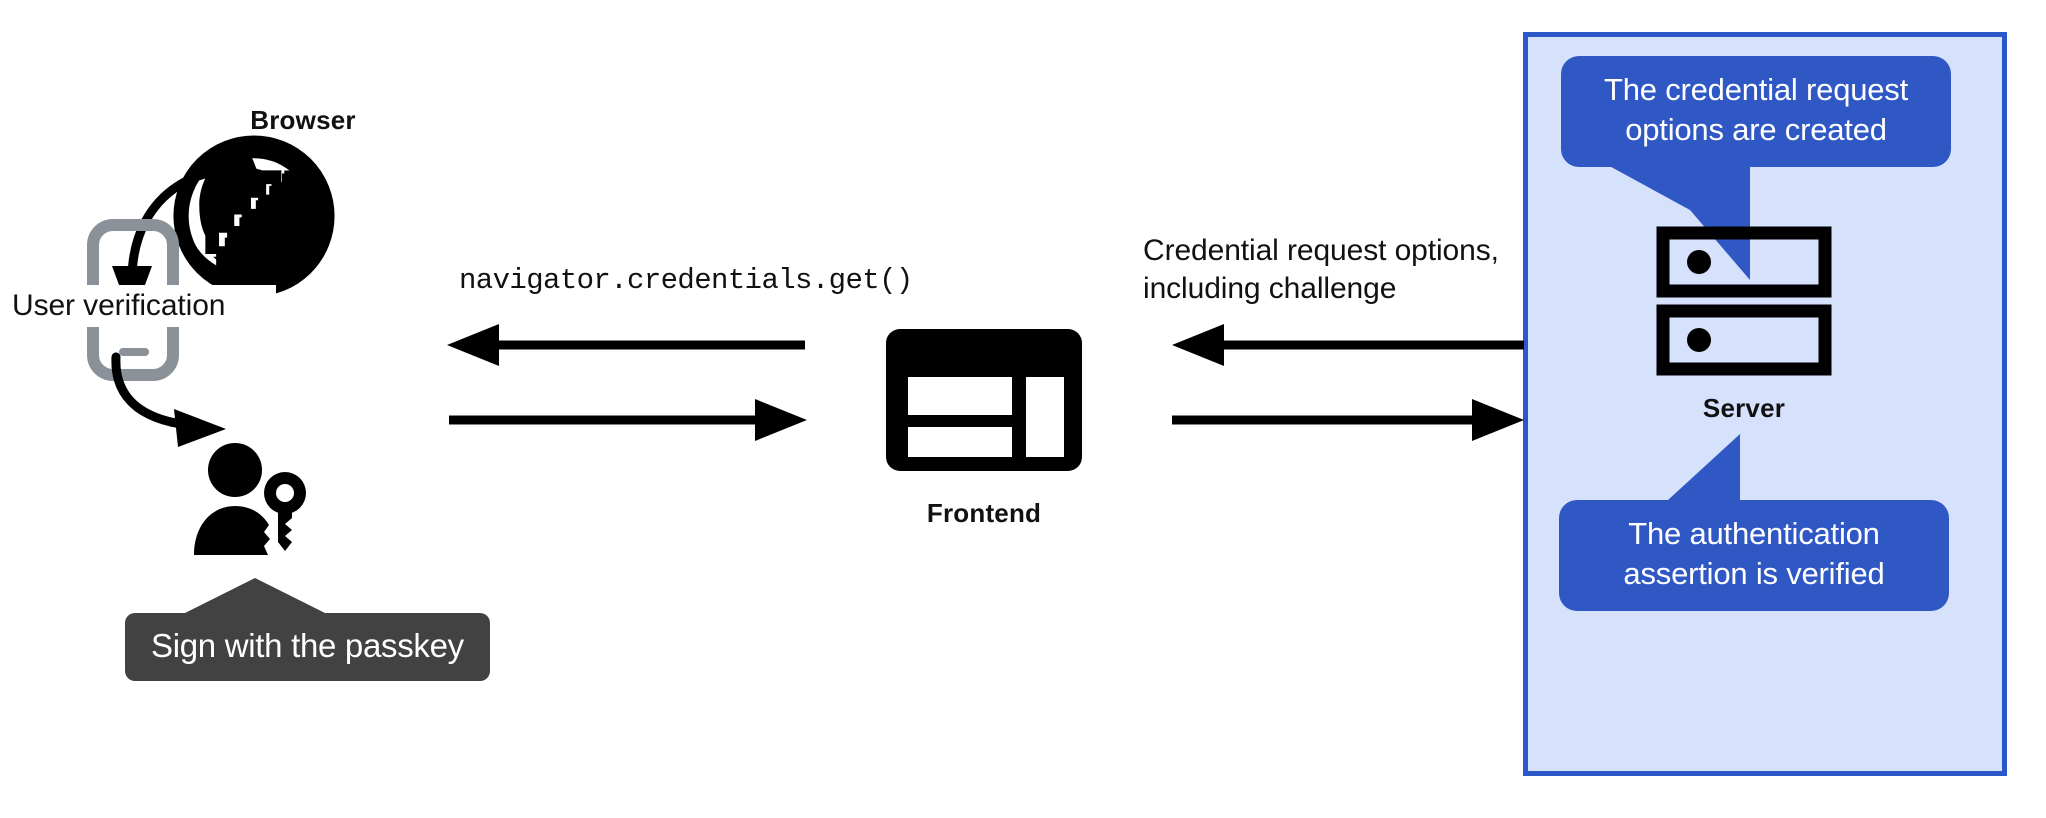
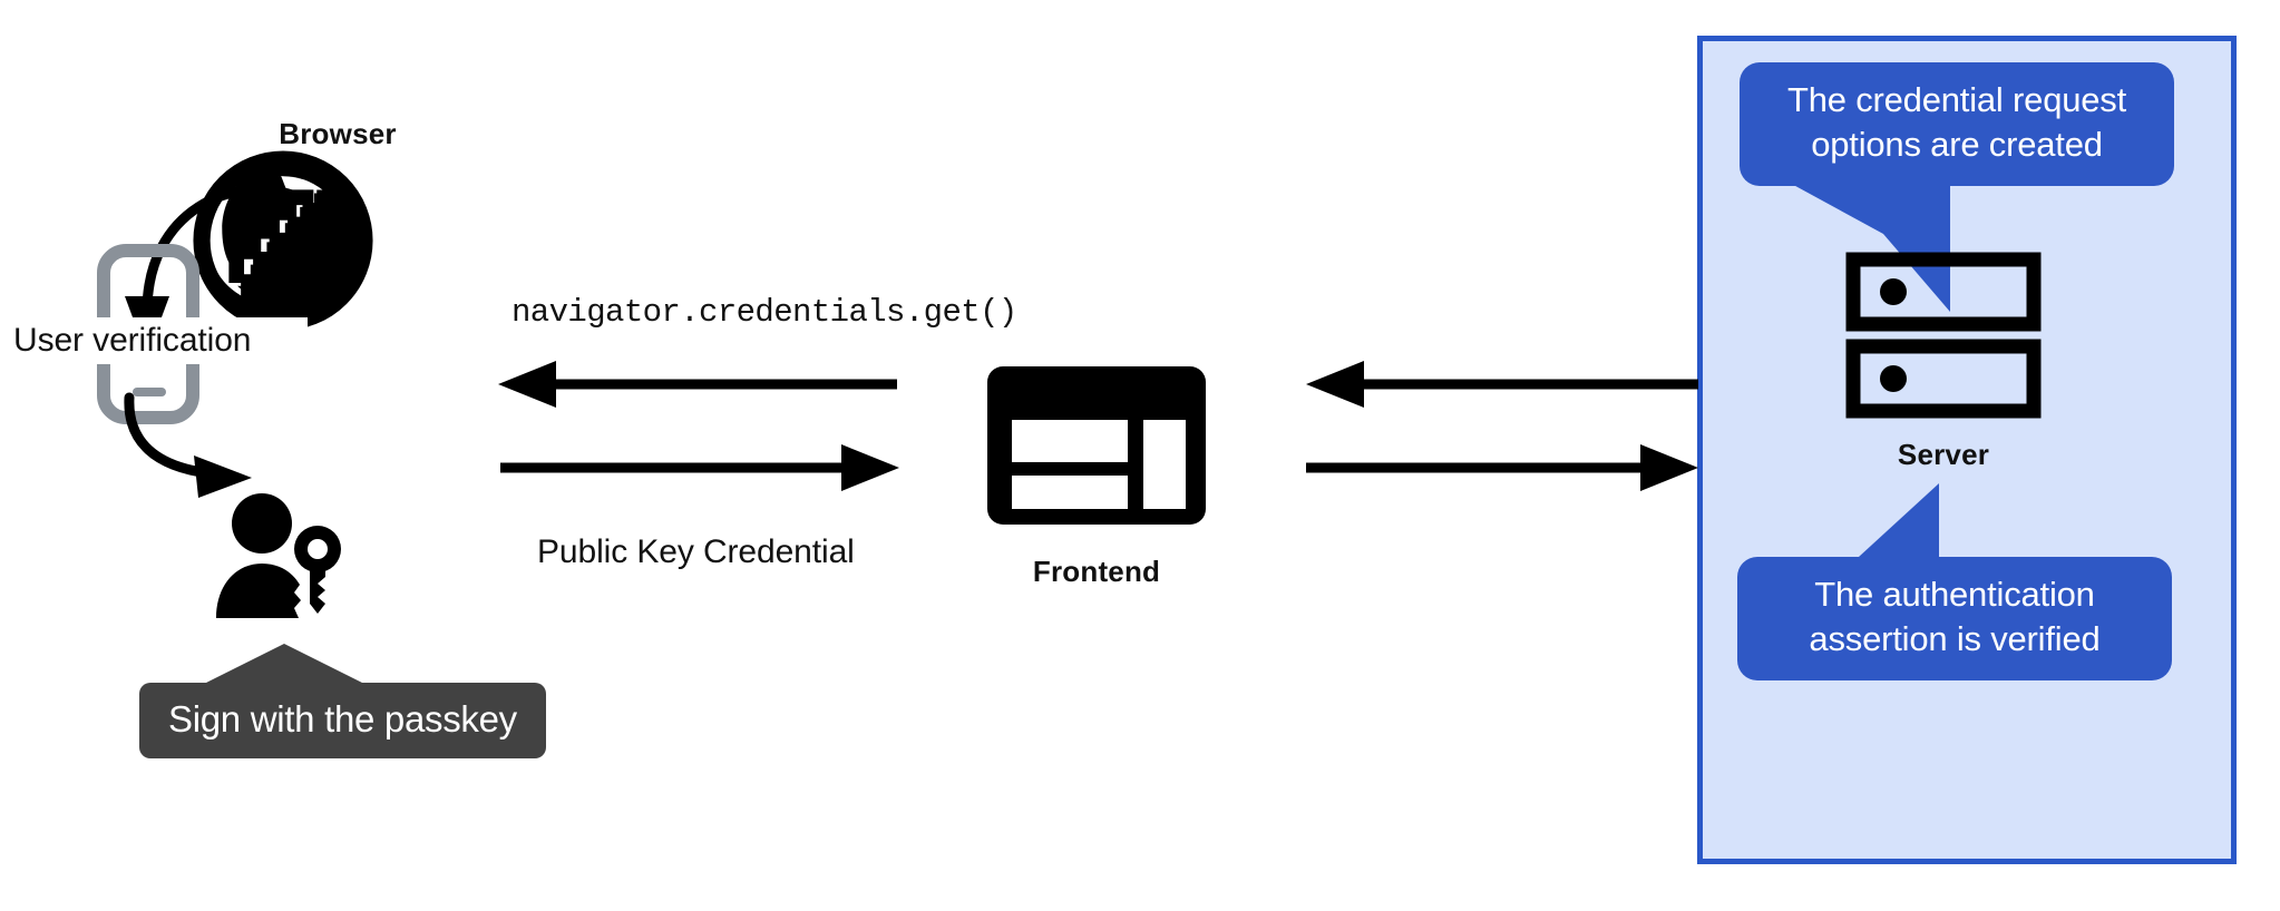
  Browser
  User verification
  Sign with the passkey
  navigator.credentials.get()
+ Public Key Credential
  Frontend
- Credential request options,
- including challenge
  The credential request
  options are created
  Server
  The authentication
  assertion is verified
